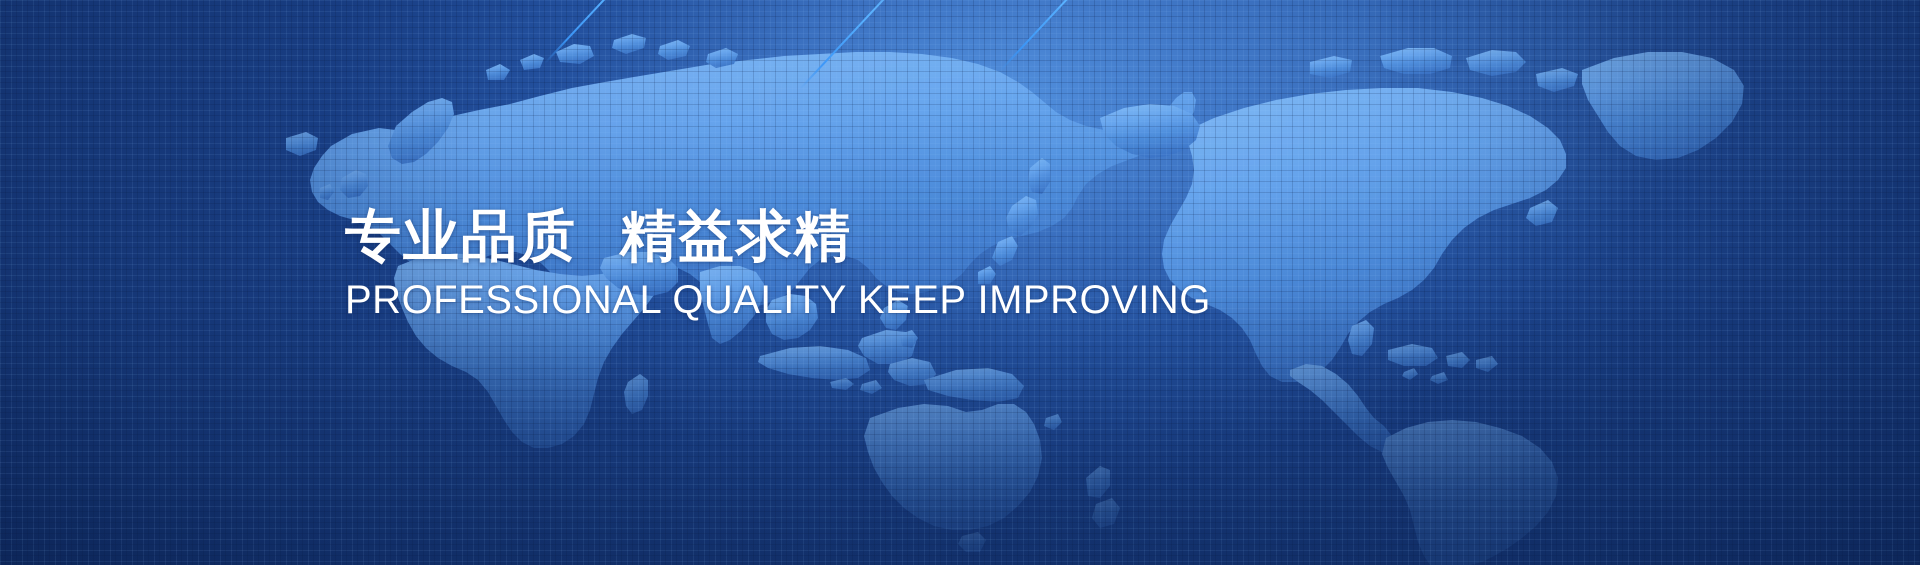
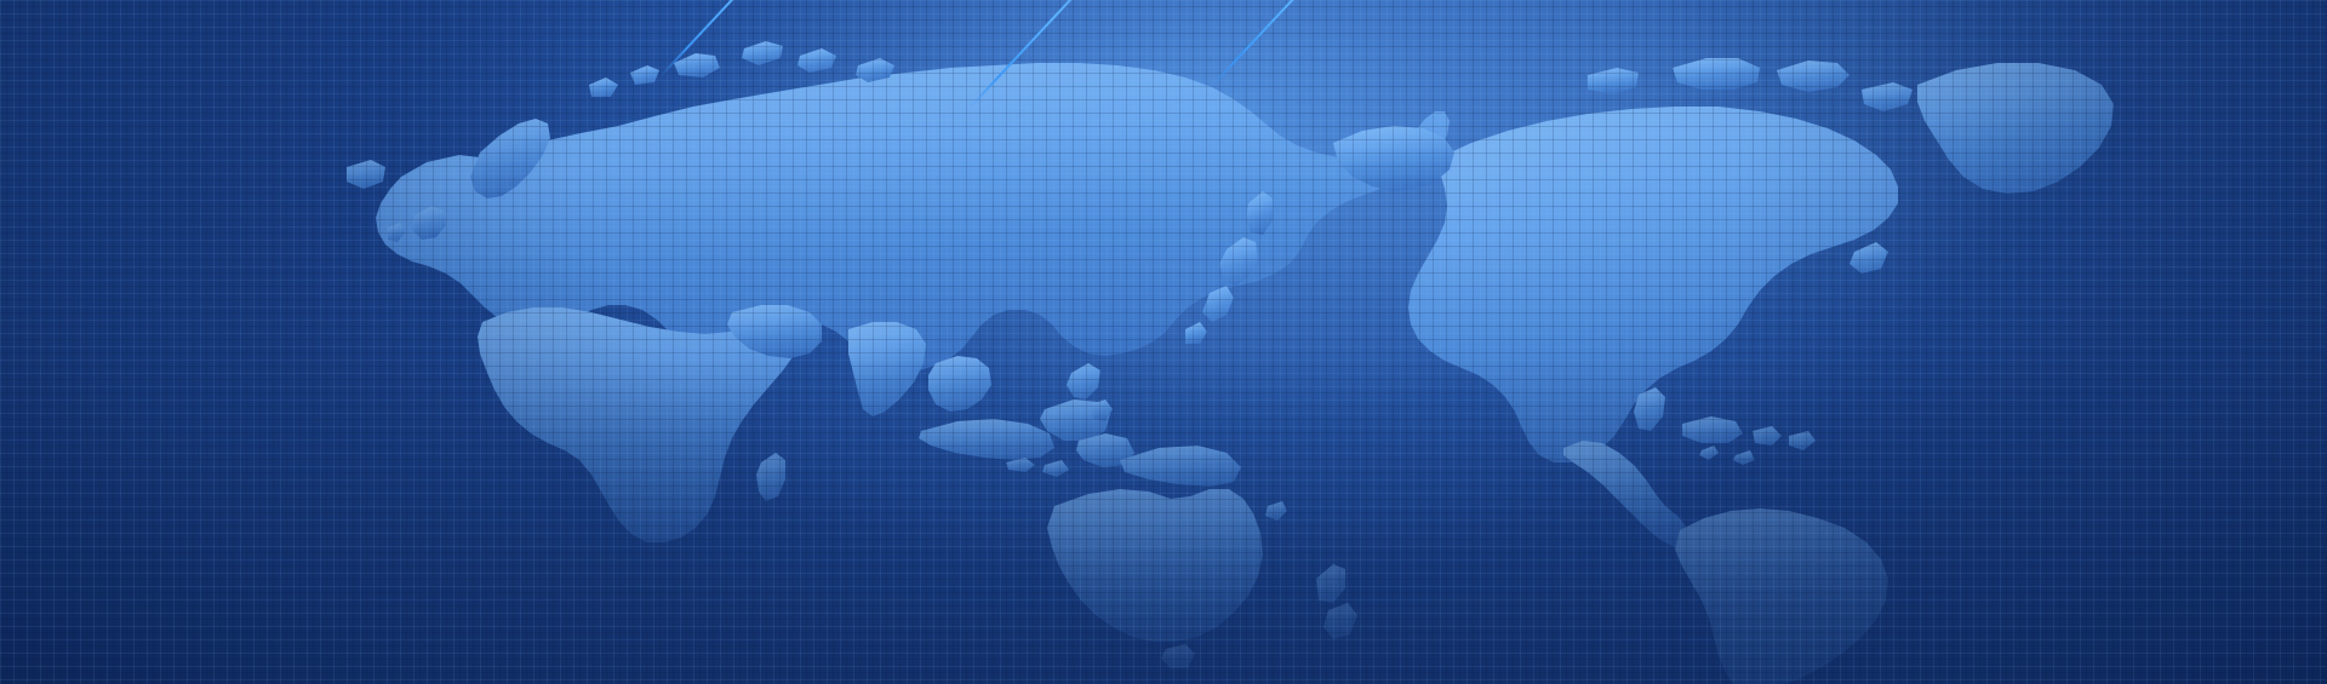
- 专业品质 精益求精
- PROFESSIONAL QUALITY KEEP IMPROVING
